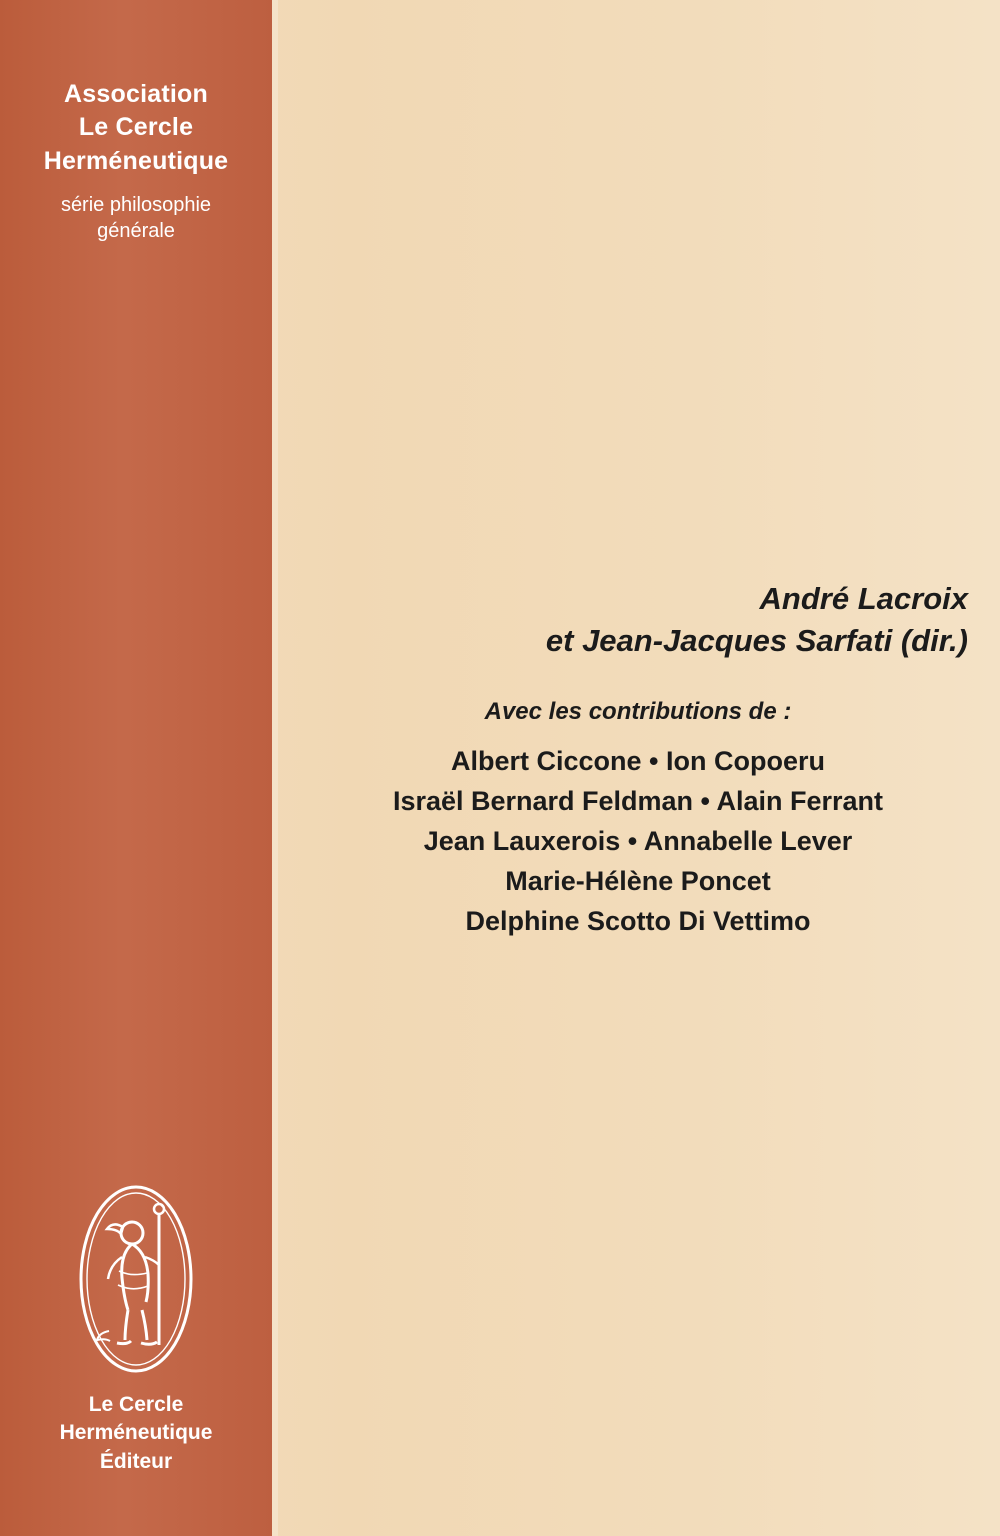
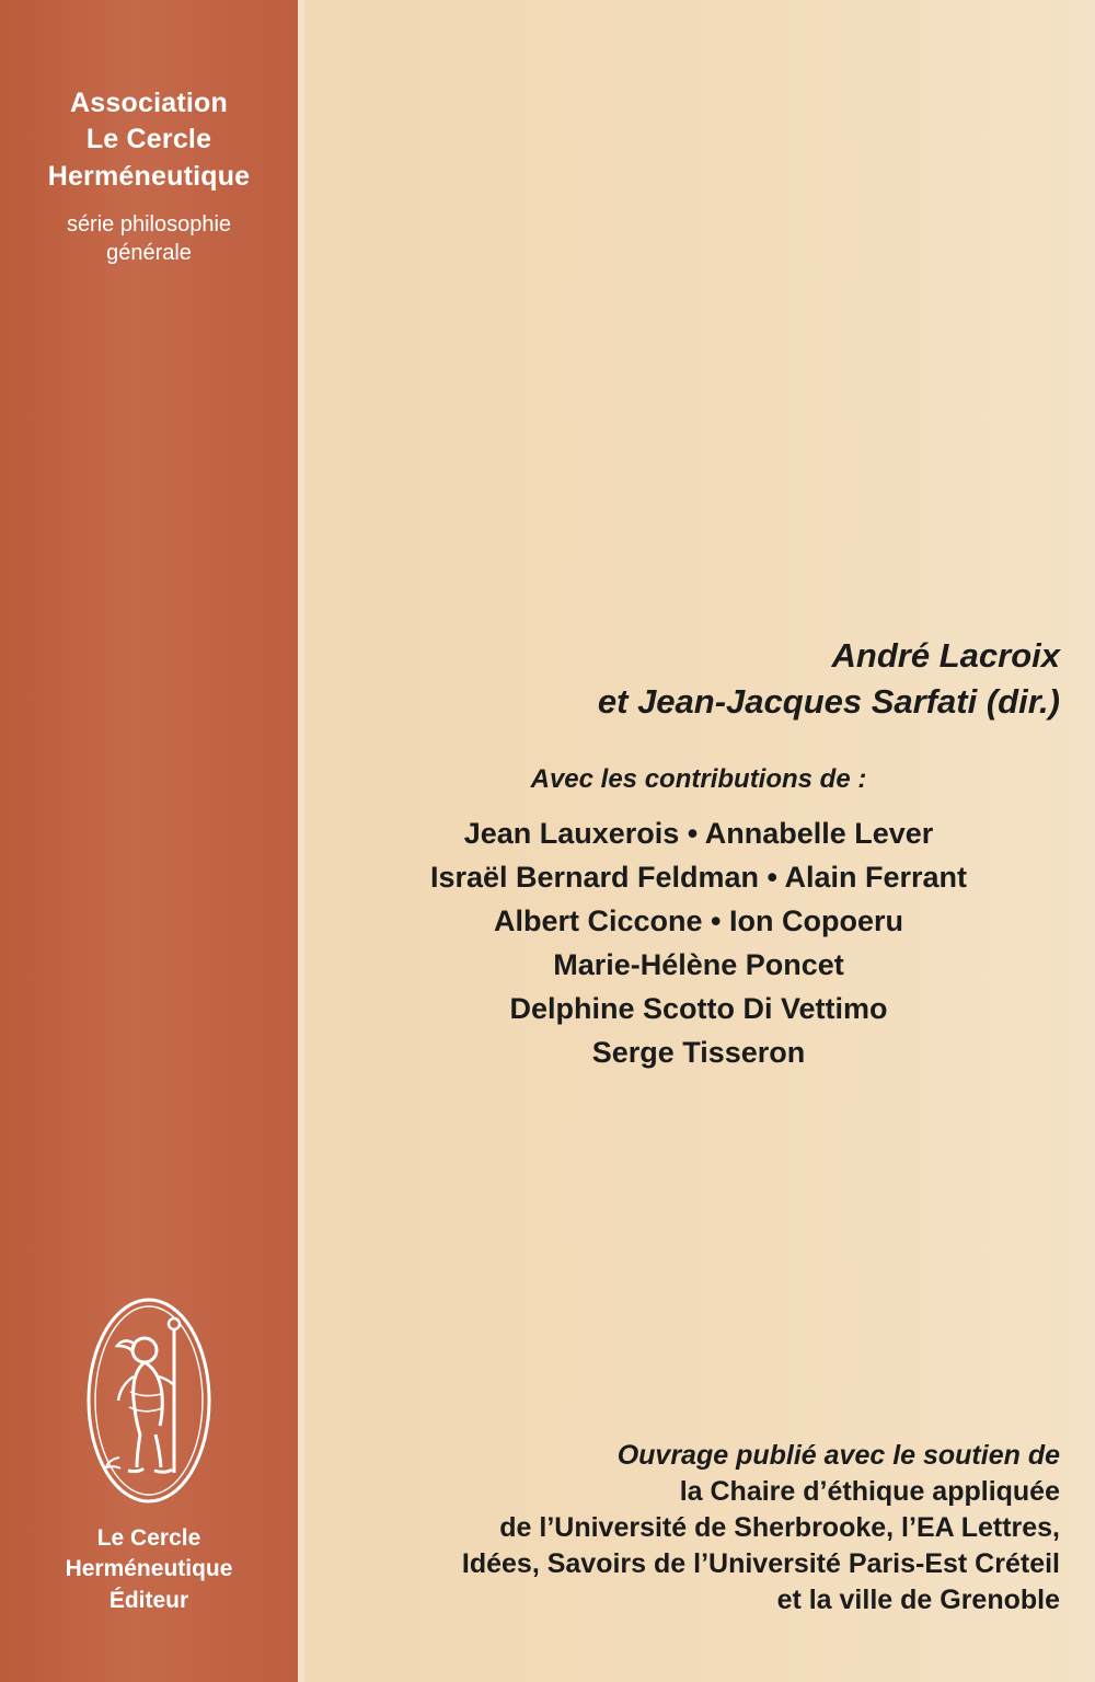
  Association
  Le Cercle
  Herméneutique
  série philosophie
  générale
  Le Cercle
  Herméneutique
  Éditeur
  André Lacroix
  et Jean-Jacques Sarfati (dir.)
  Avec les contributions de :
- Albert Ciccone • Ion Copoeru
+ Jean Lauxerois • Annabelle Lever
  Israël Bernard Feldman • Alain Ferrant
- Jean Lauxerois • Annabelle Lever
+ Albert Ciccone • Ion Copoeru
  Marie-Hélène Poncet
  Delphine Scotto Di Vettimo
+ Serge Tisseron
+ Ouvrage publié avec le soutien de
+ la Chaire d’éthique appliquée
+ de l’Université de Sherbrooke, l’EA Lettres,
+ Idées, Savoirs de l’Université Paris-Est Créteil
+ et la ville de Grenoble
